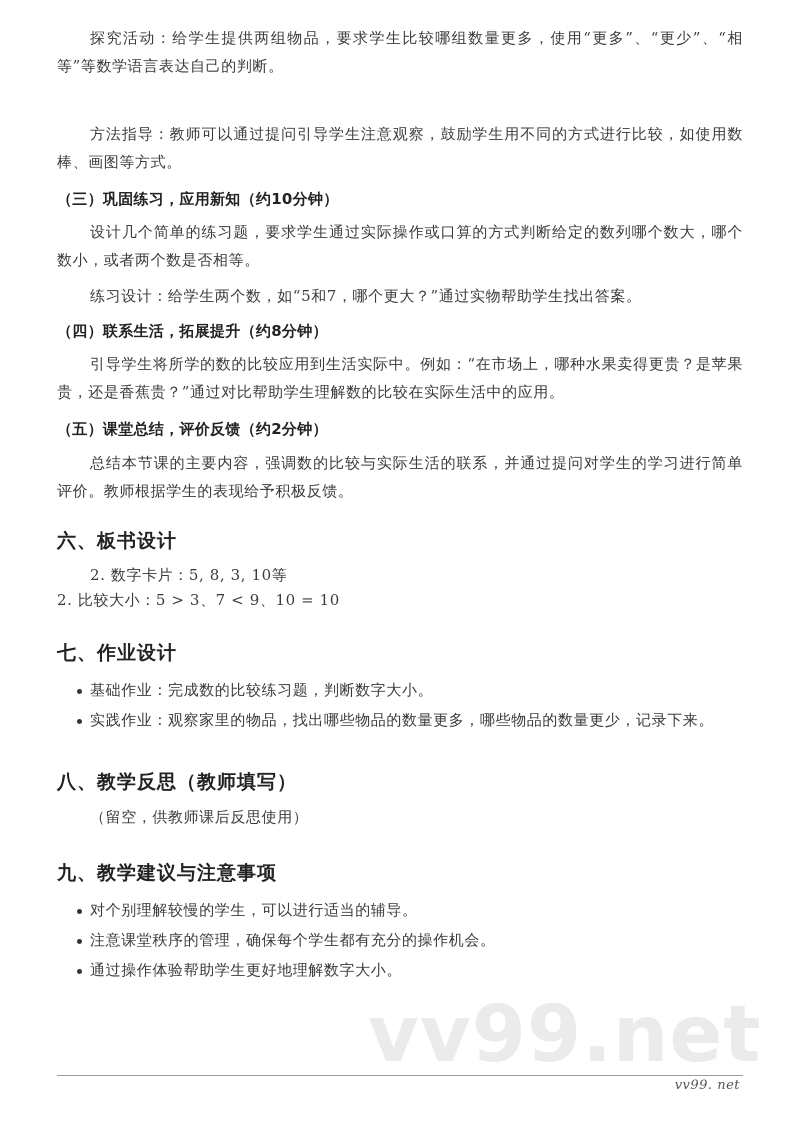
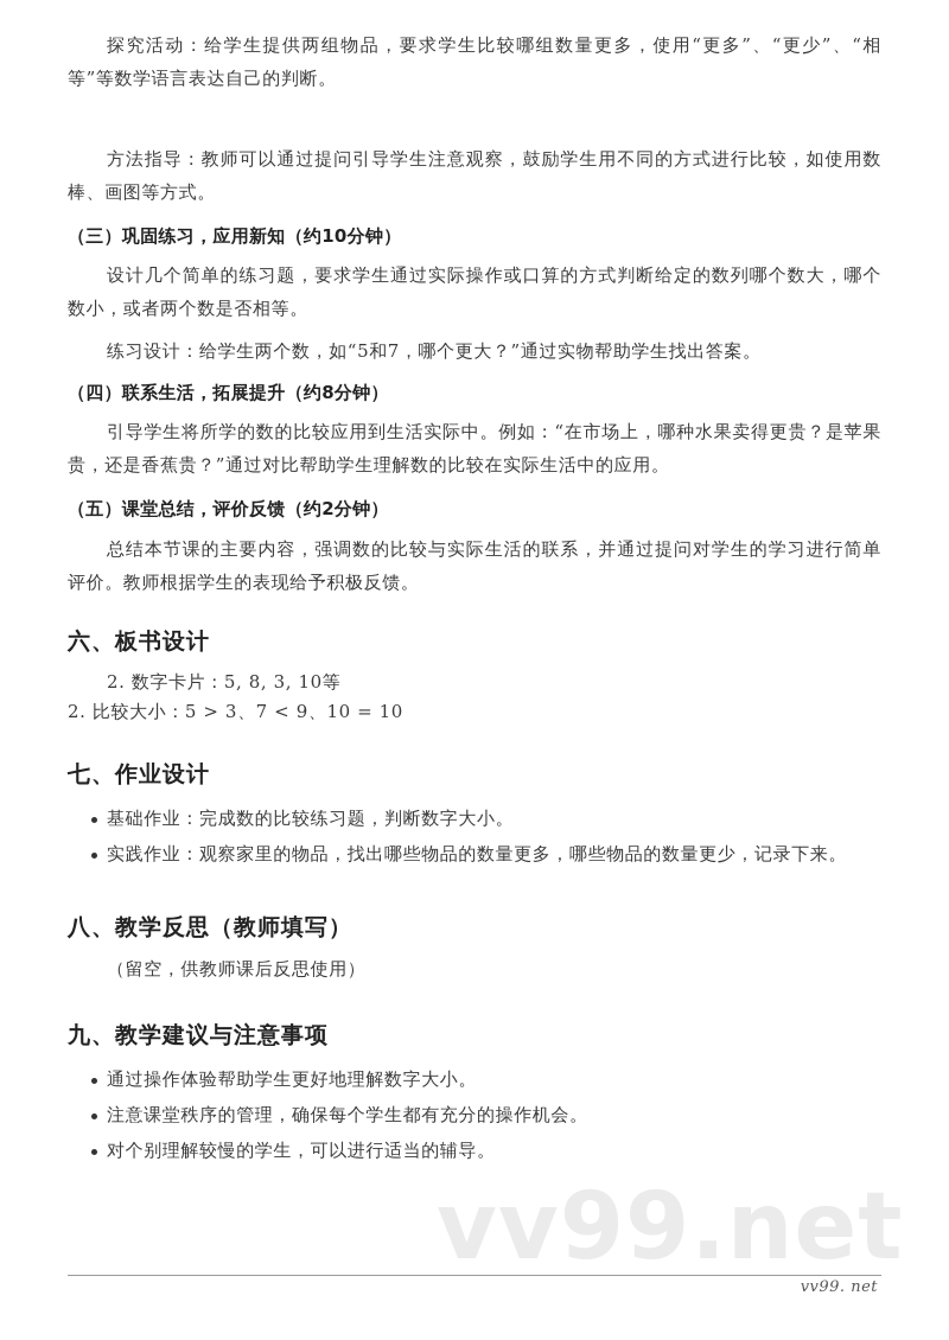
  探究活动：给学生提供两组物品，要求学生比较哪组数量更多，使用“更多”、“更少”、“相等”等数学语言表达自己的判断。
  方法指导：教师可以通过提问引导学生注意观察，鼓励学生用不同的方式进行比较，如使用数棒、画图等方式。
  （三）巩固练习，应用新知（约10分钟）
  设计几个简单的练习题，要求学生通过实际操作或口算的方式判断给定的数列哪个数大，哪个数小，或者两个数是否相等。
  练习设计：给学生两个数，如“5和7，哪个更大？”通过实物帮助学生找出答案。
  （四）联系生活，拓展提升（约8分钟）
  引导学生将所学的数的比较应用到生活实际中。例如：“在市场上，哪种水果卖得更贵？是苹果贵，还是香蕉贵？”通过对比帮助学生理解数的比较在实际生活中的应用。
  （五）课堂总结，评价反馈（约2分钟）
  总结本节课的主要内容，强调数的比较与实际生活的联系，并通过提问对学生的学习进行简单评价。教师根据学生的表现给予积极反馈。
  六、板书设计
  2. 数字卡片：5, 8, 3, 10等
  2. 比较大小：5 > 3、7 < 9、10 = 10
  七、作业设计
  基础作业：完成数的比较练习题，判断数字大小。
  实践作业：观察家里的物品，找出哪些物品的数量更多，哪些物品的数量更少，记录下来。
  八、教学反思（教师填写）
  （留空，供教师课后反思使用）
  九、教学建议与注意事项
- 对个别理解较慢的学生，可以进行适当的辅导。
+ 通过操作体验帮助学生更好地理解数字大小。
  注意课堂秩序的管理，确保每个学生都有充分的操作机会。
- 通过操作体验帮助学生更好地理解数字大小。
+ 对个别理解较慢的学生，可以进行适当的辅导。
  vv99.net
  vv99. net
